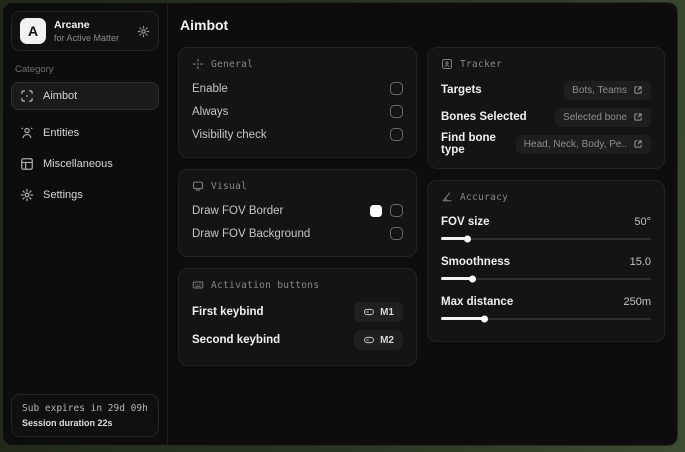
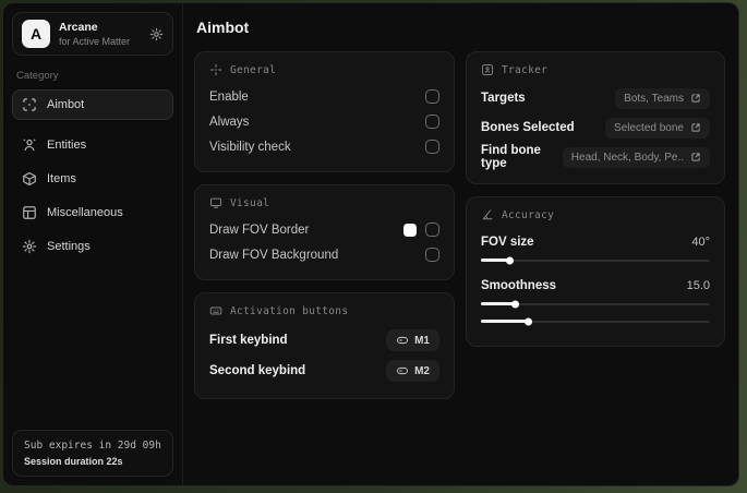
  A
  Arcane
  for Active Matter
  Category
  Aimbot
  Entities
+ Items
  Miscellaneous
  Settings
  Sub expires in 29d 09h
  Session duration 22s
  Aimbot
  General
  Enable
  Always
  Visibility check
  Visual
  Draw FOV Border
  Draw FOV Background
  Activation buttons
  First keybind
  M1
  Second keybind
  M2
  Tracker
  Targets
  Bots, Teams
  Bones Selected
  Selected bone
  Find bone type
  Head, Neck, Body, Pe..
  Accuracy
  FOV size
- 50°
+ 40°
  Smoothness
  15.0
- Max distance
- 250m
